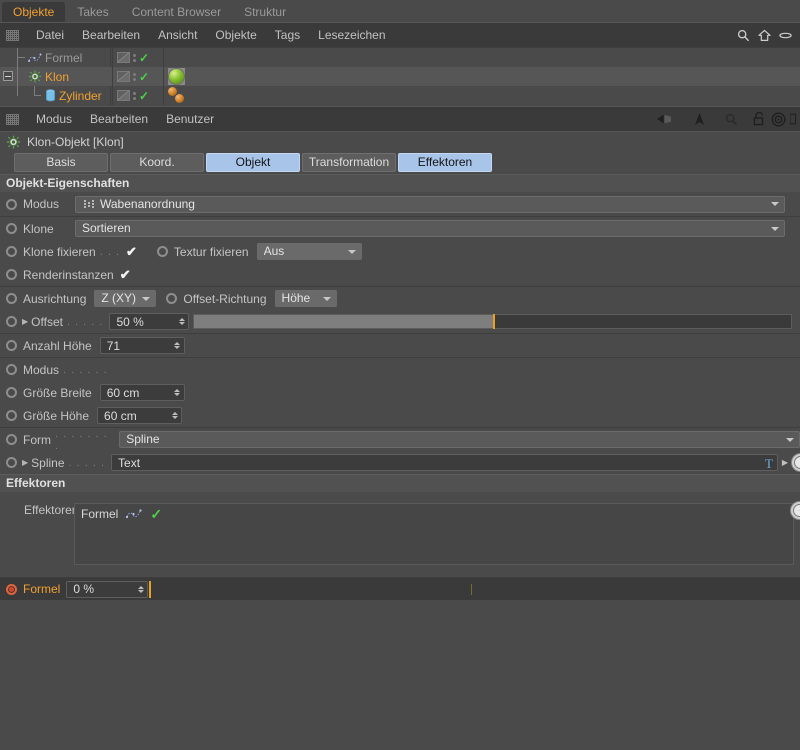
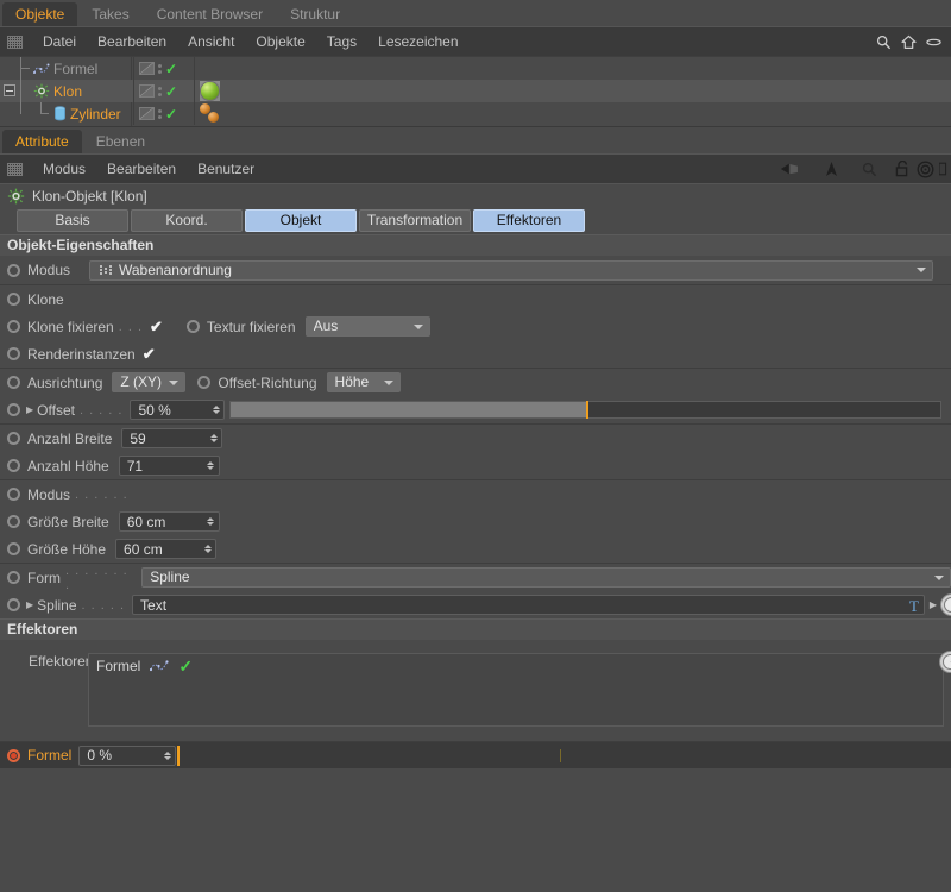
  Objekte
  Takes
  Content Browser
  Struktur
  Datei
  Bearbeiten
  Ansicht
  Objekte
  Tags
  Lesezeichen
  Formel
  ✓
  Klon
  ✓
  Zylinder
  ✓
+ Attribute
+ Ebenen
  Modus
  Bearbeiten
  Benutzer
  Klon-Objekt [Klon]
  Basis
  Koord.
  Objekt
  Transformation
  Effektoren
  Objekt-Eigenschaften
  Modus
  Wabenanordnung
  Klone
- Sortieren
  Klone fixieren
  . . .
  ✔
  Textur fixieren
  Aus
  Renderinstanzen
  ✔
  Ausrichtung
  Z (XY)
  Offset-Richtung
  Höhe
  ▶
  Offset
  . . . . .
  50 %
+ Anzahl Breite
+ 59
  Anzahl Höhe
  71
  Modus
  . . . . . .
  Größe Breite
  60 cm
  Größe Höhe
  60 cm
  Form
  . . . . . . . .
  Spline
  ▶
  Spline
  . . . . .
  Text
  T
  ▶
  Effektoren
  Effektore
  Formel
  ✓
  Formel
  0 %
